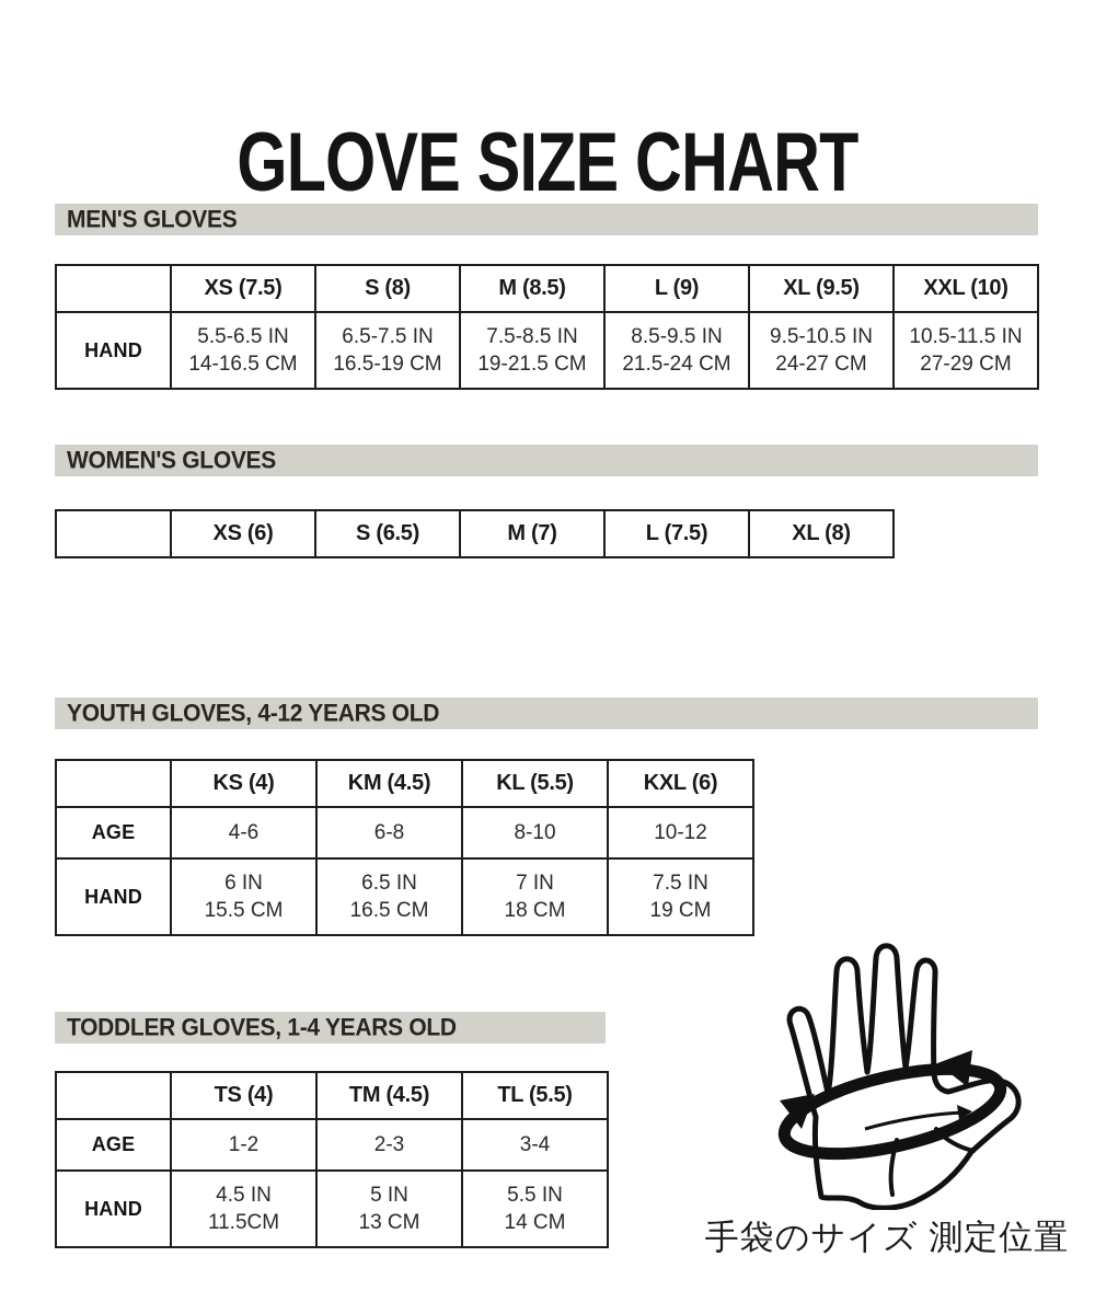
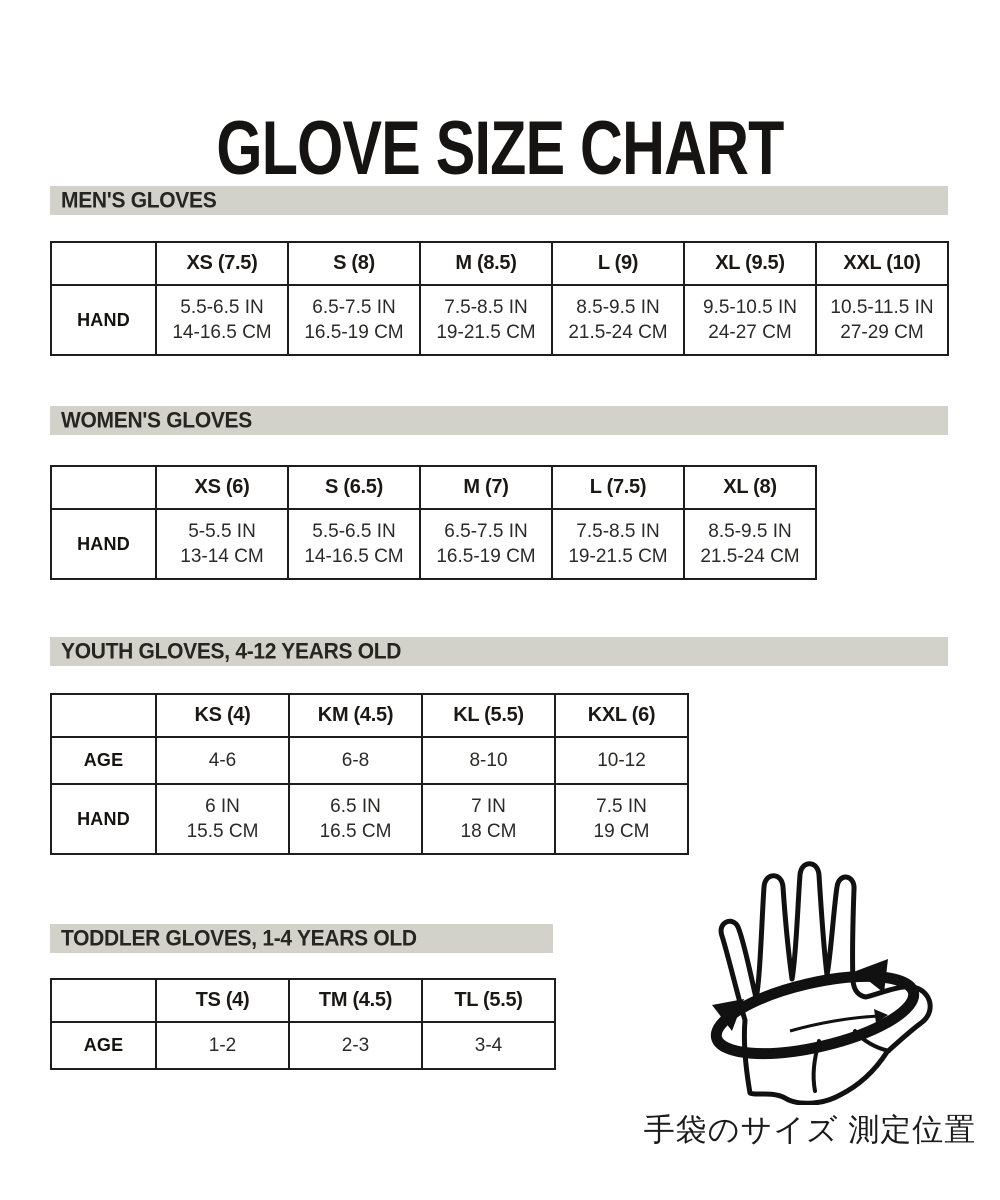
  GLOVE SIZE CHART
  MEN'S GLOVES
  	XS (7.5)	S (8)	M (8.5)	L (9)	XL (9.5)	XXL (10)
  HAND	5.5-6.5 IN14-16.5 CM	6.5-7.5 IN16.5-19 CM	7.5-8.5 IN19-21.5 CM	8.5-9.5 IN21.5-24 CM	9.5-10.5 IN24-27 CM	10.5-11.5 IN27-29 CM
  WOMEN'S GLOVES
  	XS (6)	S (6.5)	M (7)	L (7.5)	XL (8)
+ HAND	5-5.5 IN13-14 CM	5.5-6.5 IN14-16.5 CM	6.5-7.5 IN16.5-19 CM	7.5-8.5 IN19-21.5 CM	8.5-9.5 IN21.5-24 CM
  YOUTH GLOVES, 4-12 YEARS OLD
  	KS (4)	KM (4.5)	KL (5.5)	KXL (6)
  AGE	4-6	6-8	8-10	10-12
  HAND	6 IN15.5 CM	6.5 IN16.5 CM	7 IN18 CM	7.5 IN19 CM
  TODDLER GLOVES, 1-4 YEARS OLD
  	TS (4)	TM (4.5)	TL (5.5)
  AGE	1-2	2-3	3-4
- HAND	4.5 IN11.5CM	5 IN13 CM	5.5 IN14 CM
  手袋のサイズ 測定位置
